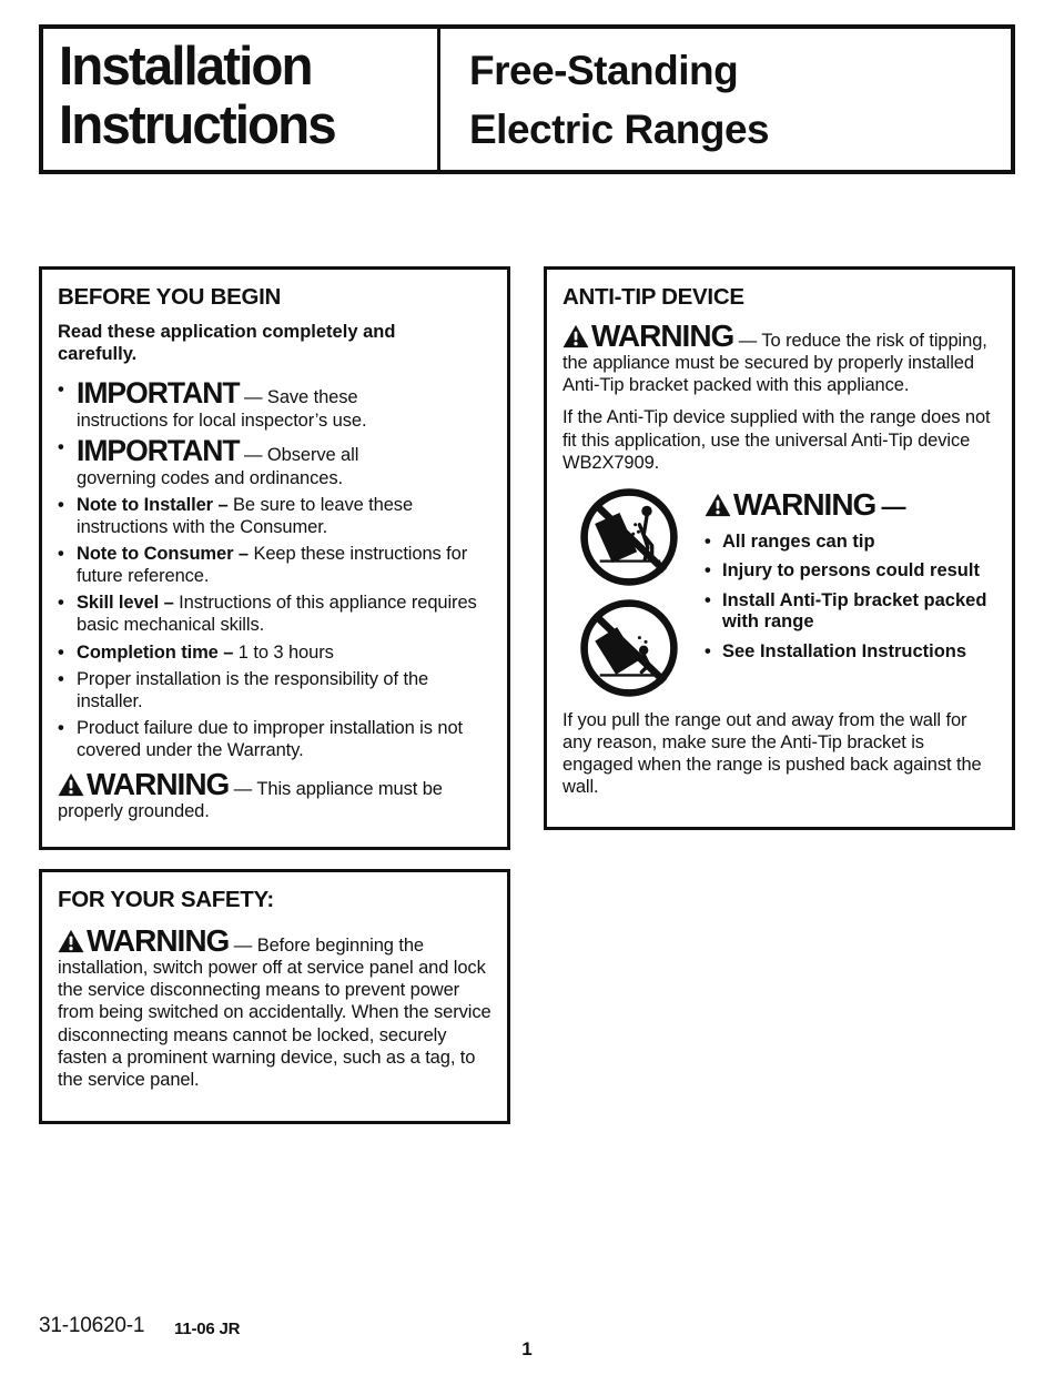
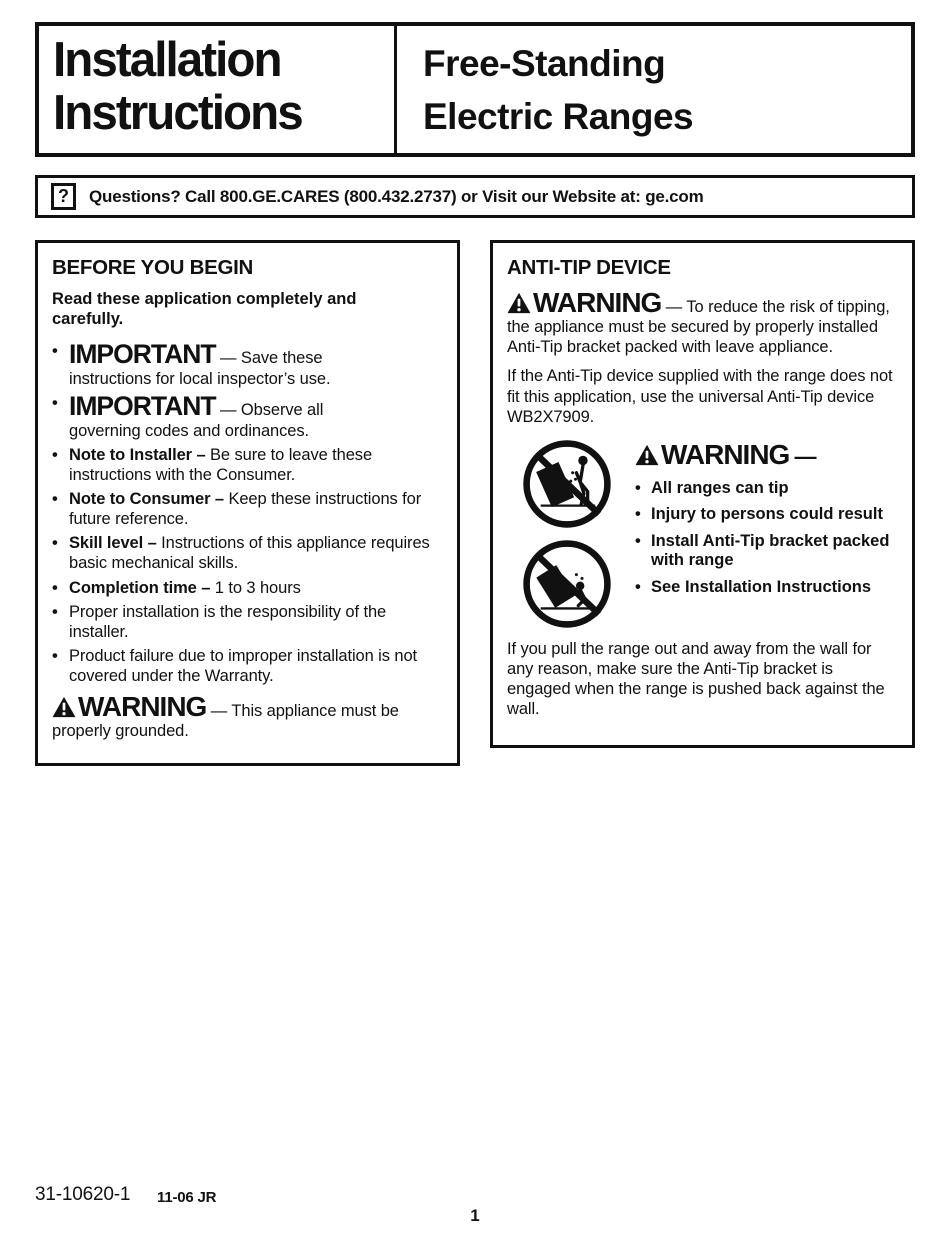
  Installation
  Instructions
  Free-Standing
  Electric Ranges
+ ?
+ Questions? Call 800.GE.CARES (800.432.2737) or Visit our Website at: ge.com
  BEFORE YOU BEGIN
  Read these application completely and carefully.
  •
  IMPORTANT — Save these instructions for local inspector’s use.
  •
  IMPORTANT — Observe all governing codes and ordinances.
  •
  Note to Installer – Be sure to leave these instructions with the Consumer.
  •
  Note to Consumer – Keep these instructions for future reference.
  •
  Skill level – Instructions of this appliance requires basic mechanical skills.
  •
  Completion time – 1 to 3 hours
  •
  Proper installation is the responsibility of the installer.
  •
  Product failure due to improper installation is not covered under the Warranty.
  WARNING — This appliance must be properly grounded.
  ANTI-TIP DEVICE
- WARNING — To reduce the risk of tipping, the appliance must be secured by properly installed Anti-Tip bracket packed with this appliance.
+ WARNING — To reduce the risk of tipping, the appliance must be secured by properly installed Anti-Tip bracket packed with leave appliance.
  If the Anti-Tip device supplied with the range does not fit this application, use the universal Anti-Tip device WB2X7909.
  WARNING —
  •
  All ranges can tip
  •
  Injury to persons could result
  •
  Install Anti-Tip bracket packed with range
  •
  See Installation Instructions
  If you pull the range out and away from the wall for any reason, make sure the Anti-Tip bracket is engaged when the range is pushed back against the wall.
- FOR YOUR SAFETY:
- WARNING — Before beginning the installation, switch power off at service panel and lock the service disconnecting means to prevent power from being switched on accidentally. When the service disconnecting means cannot be locked, securely fasten a prominent warning device, such as a tag, to the service panel.
  31-10620-1
  11-06 JR
  1
